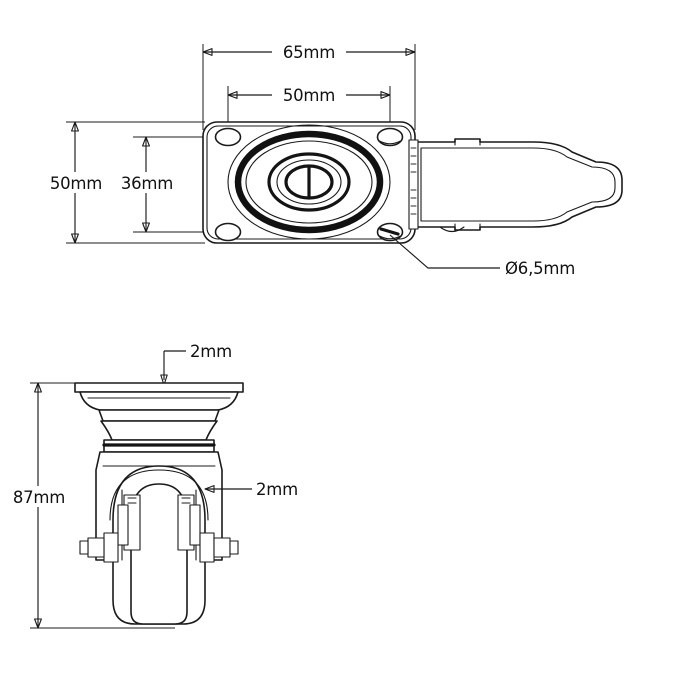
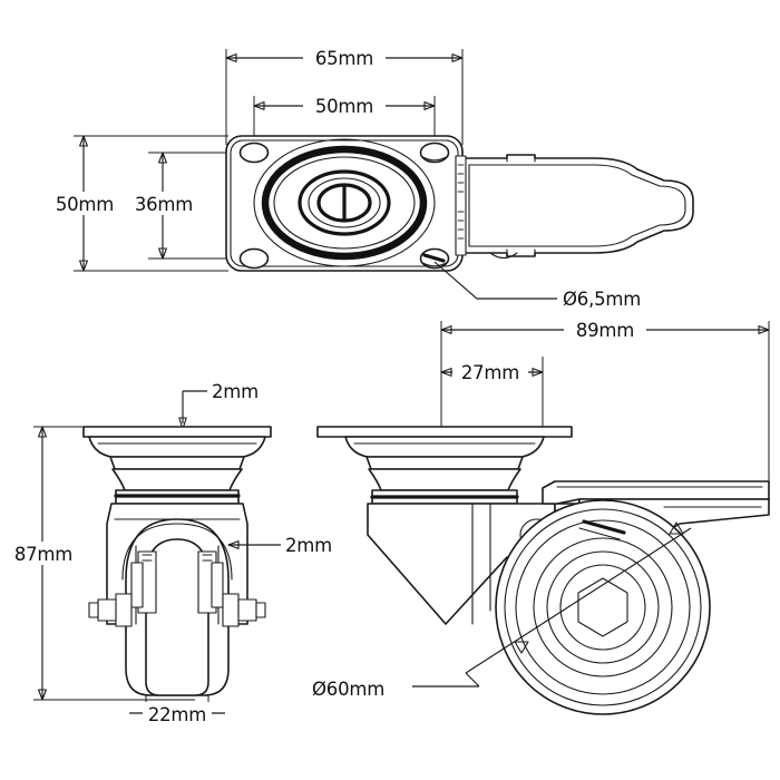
  65mm
  50mm
  50mm
  36mm
  Ø6,5mm
  2mm
  87mm
  2mm
+ 22mm
+ 89mm
+ 27mm
+ Ø60mm
